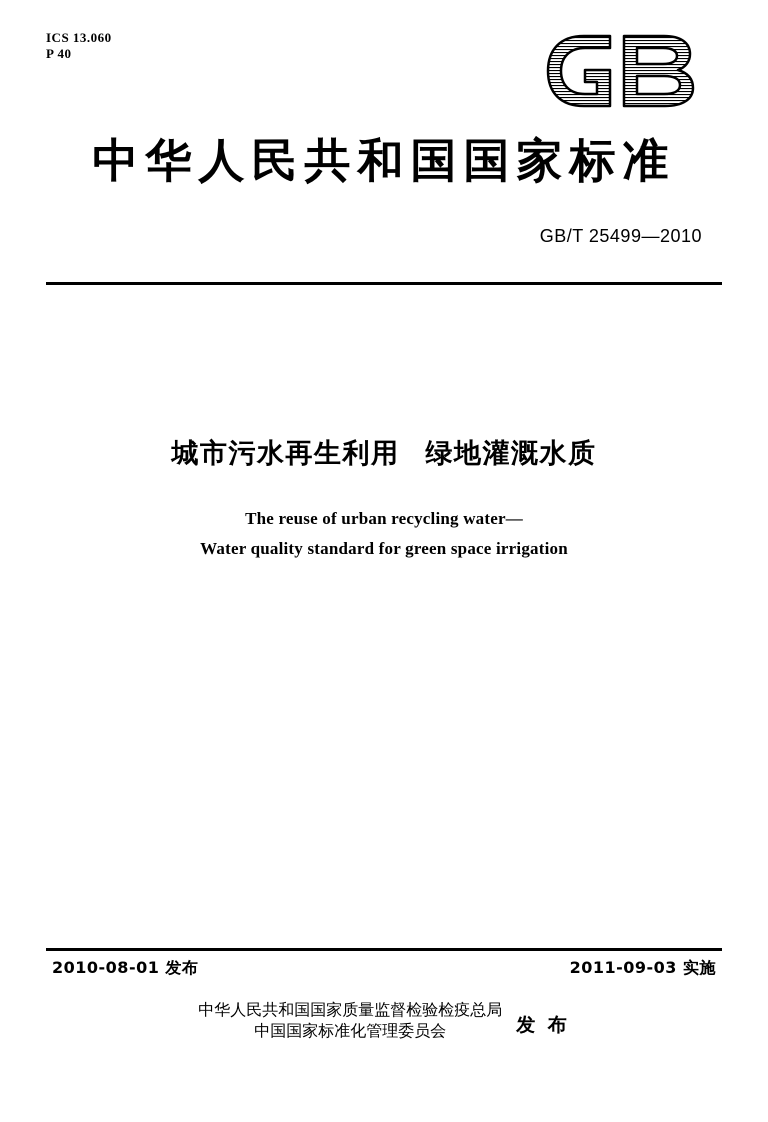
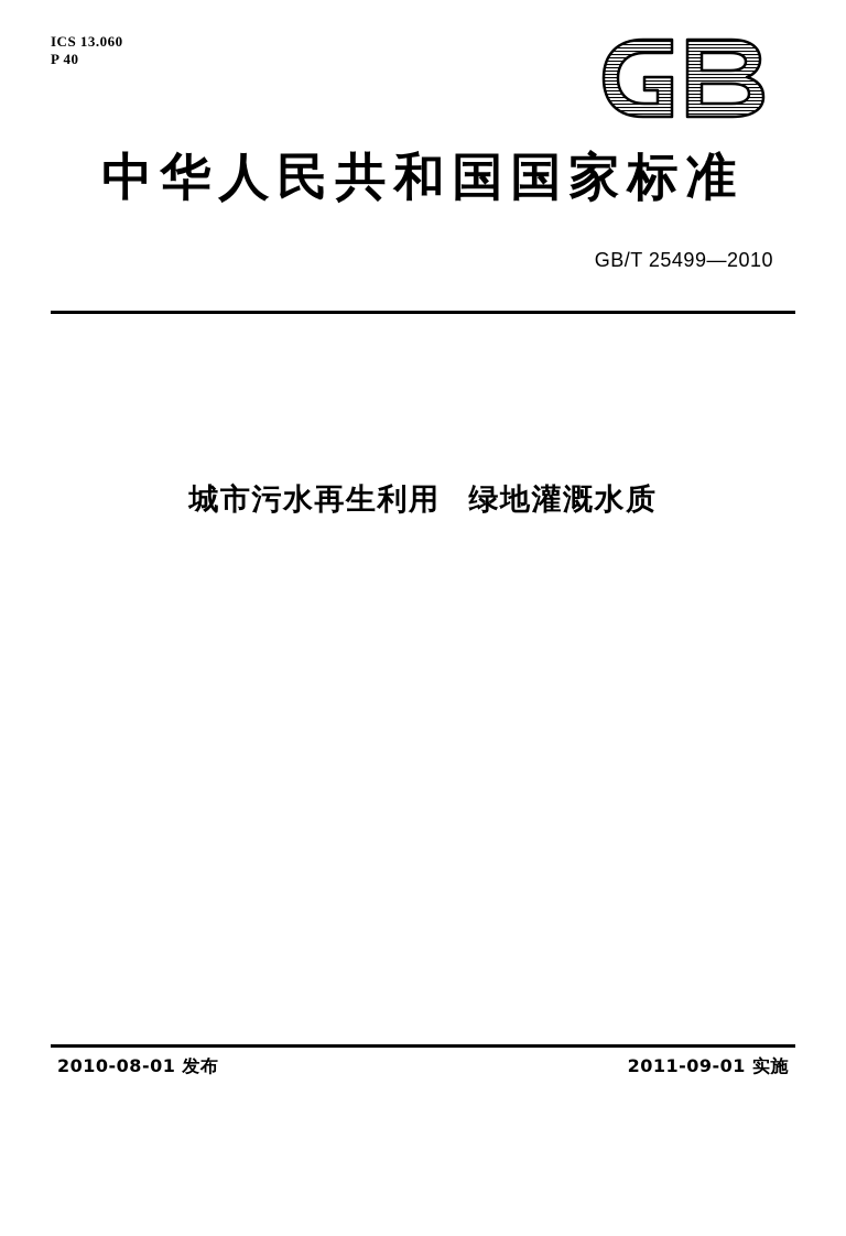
  ICS 13.060
  P 40
  中华人民共和国国家标准
  GB/T 25499—2010
  城市污水再生利用 绿地灌溉水质
- The reuse of urban recycling water—
- Water quality standard for green space irrigation
  2010-08-01 发布
- 2011-09-03 实施
+ 2011-09-01 实施
- 中华人民共和国国家质量监督检验检疫总局
- 中国国家标准化管理委员会
- 发 布
